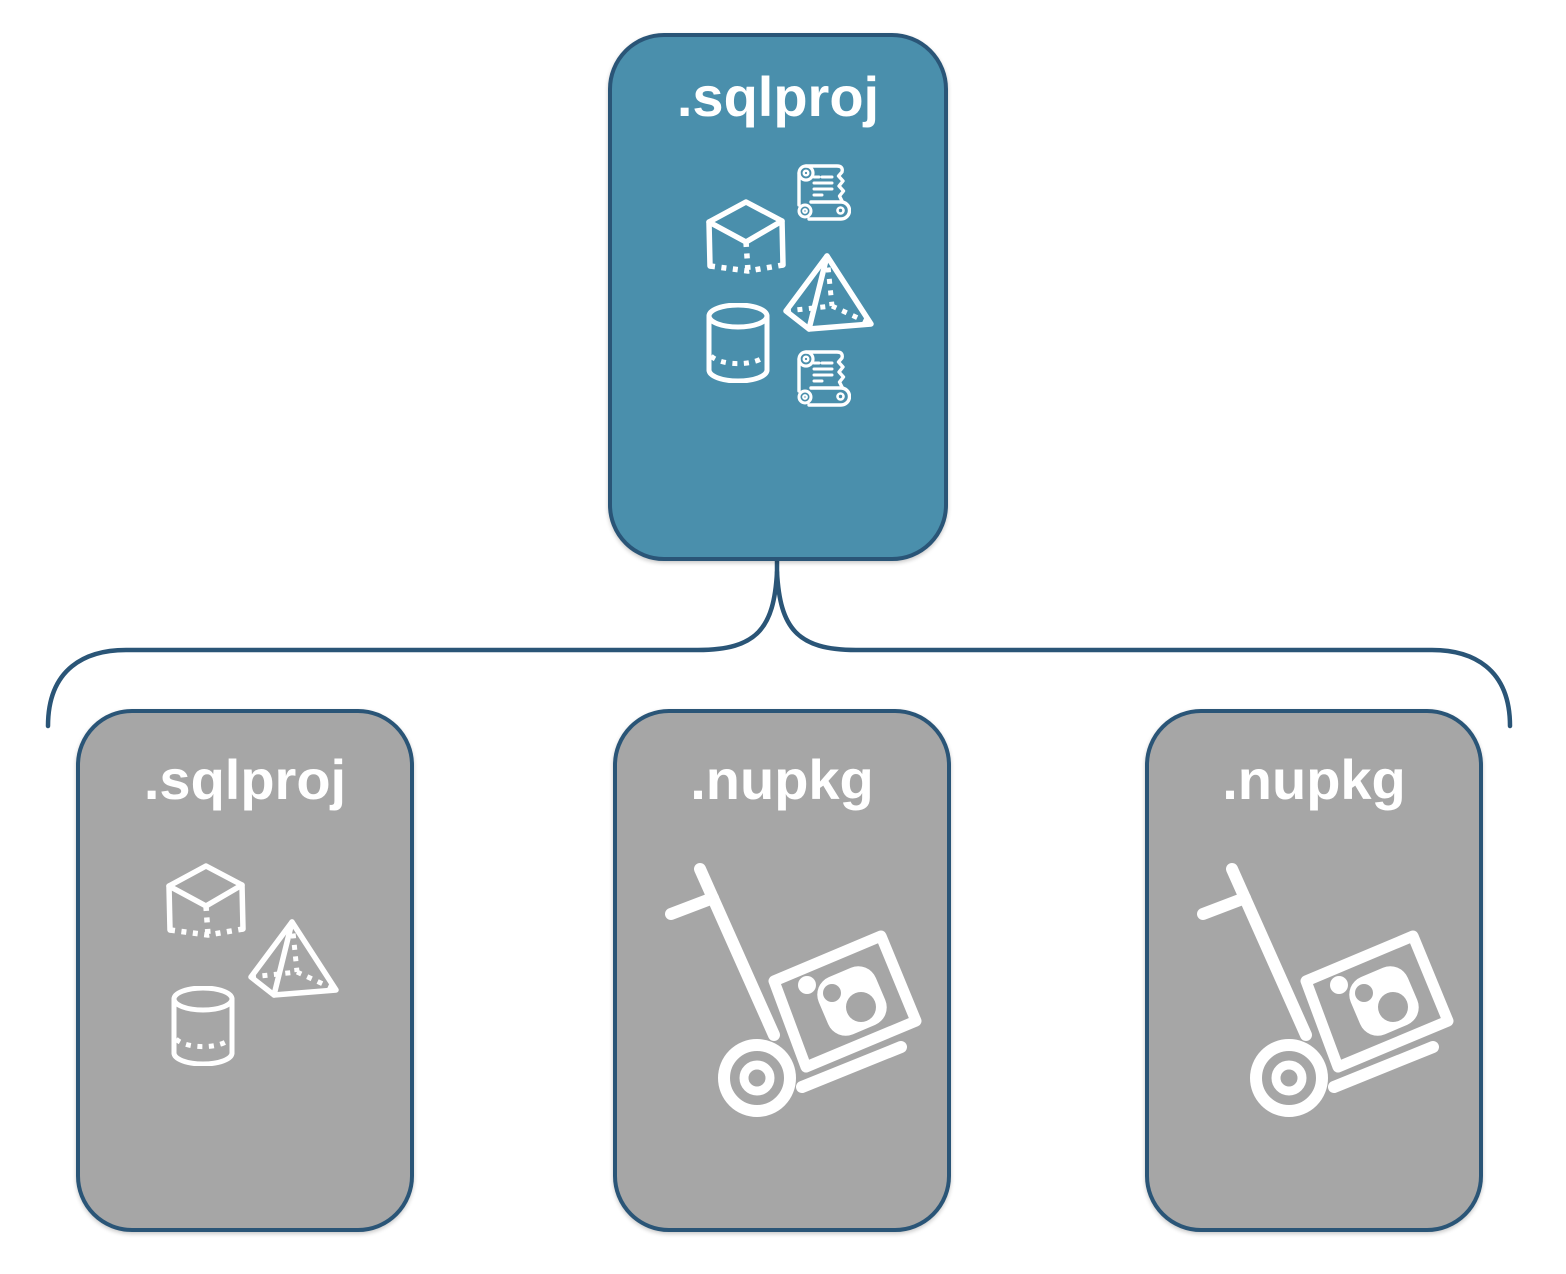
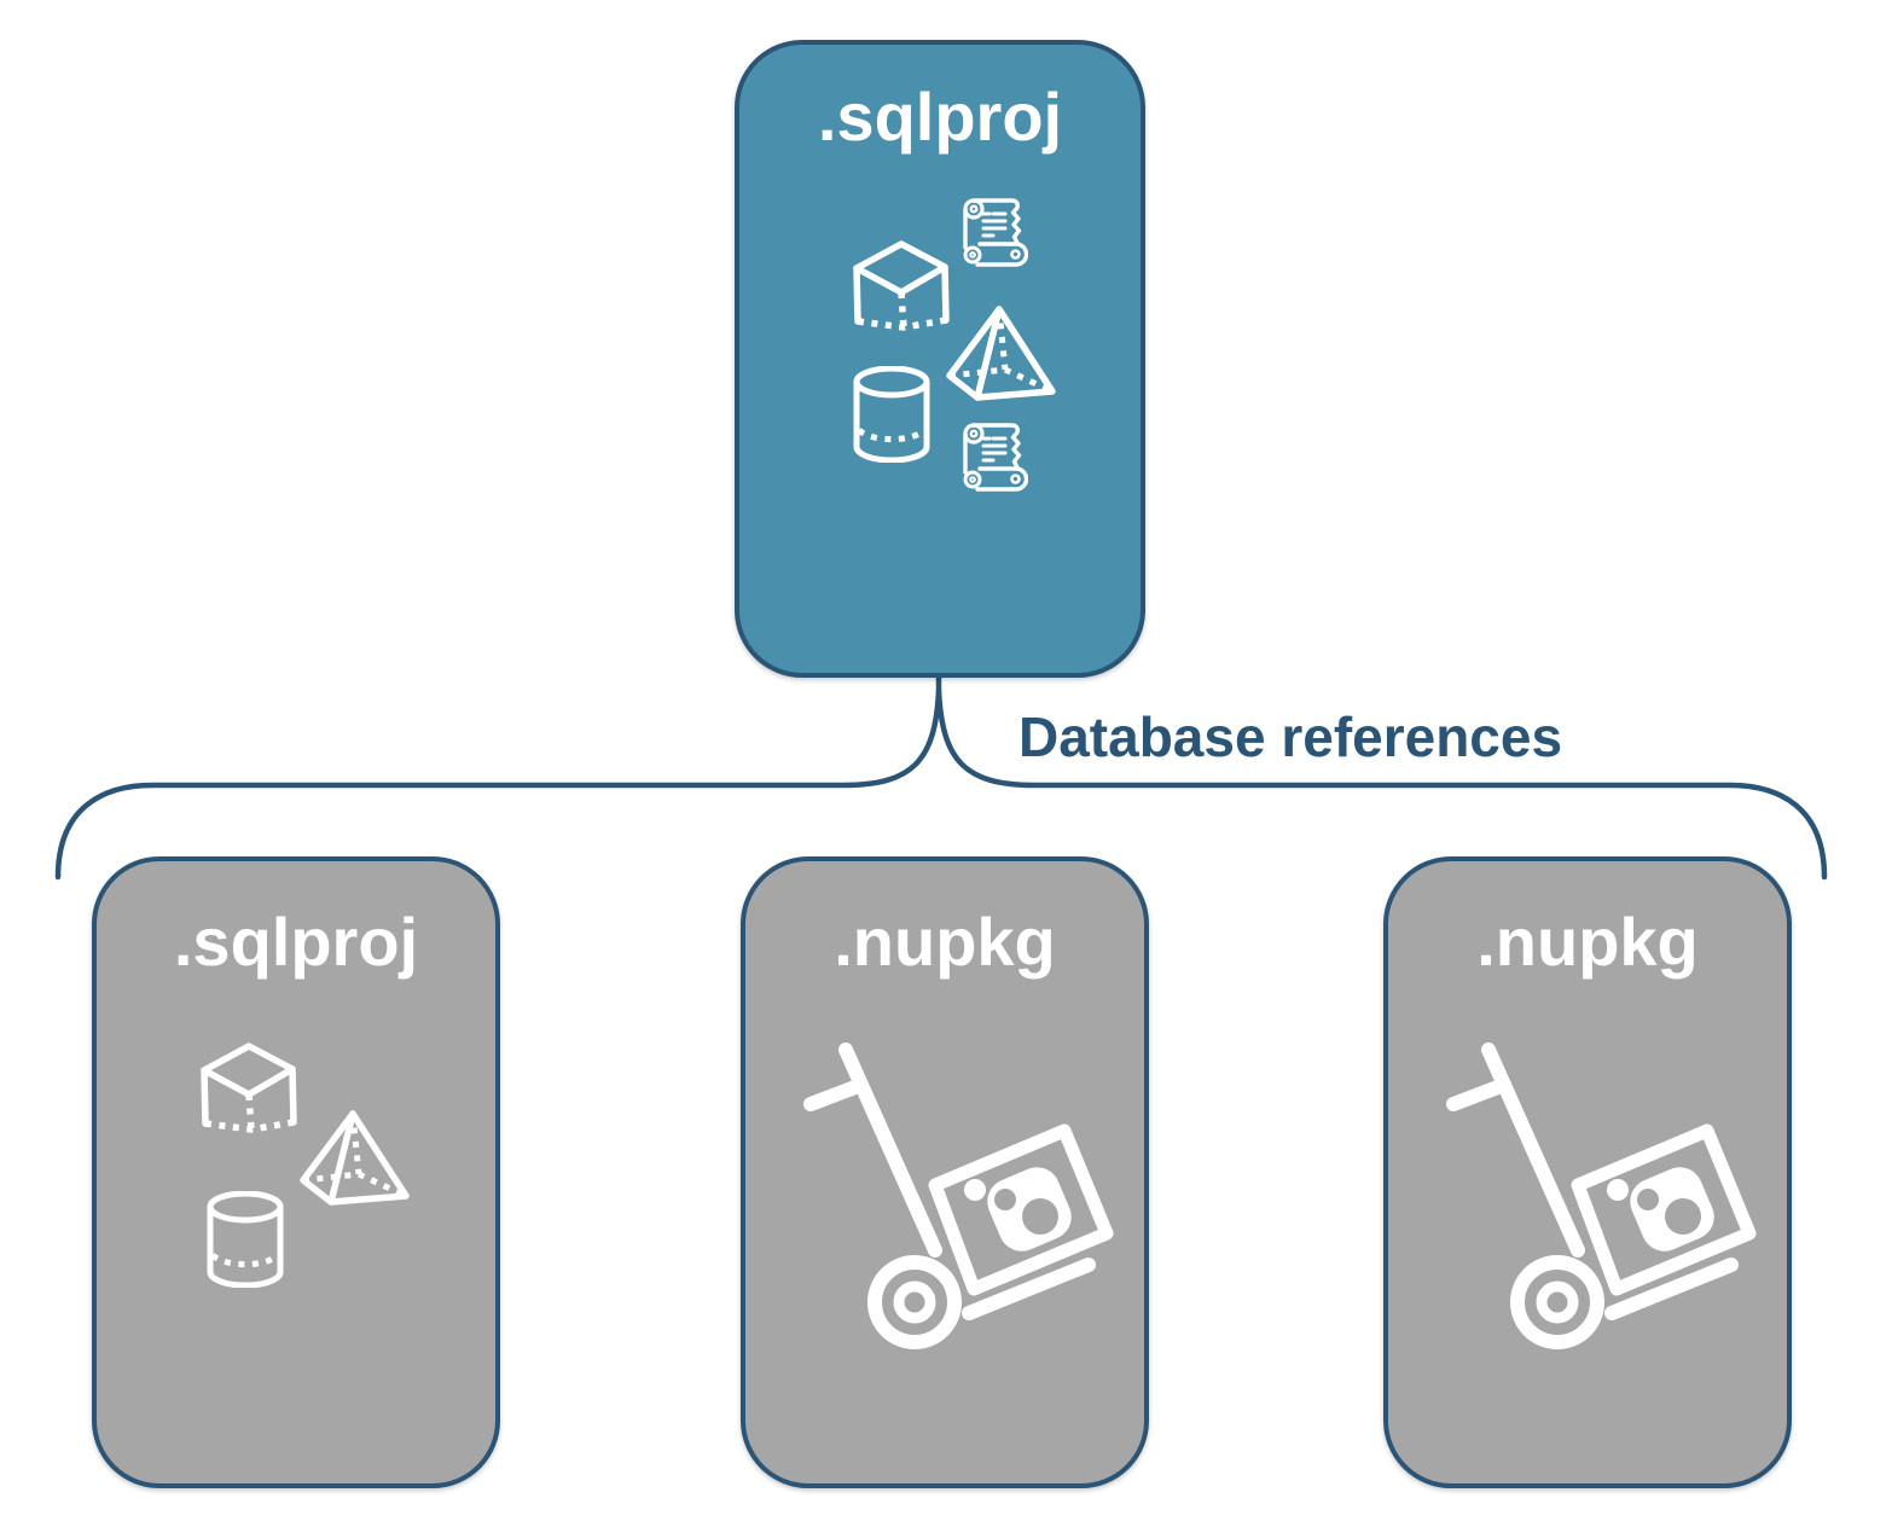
+ Database references
  .sqlproj
  .sqlproj
  .nupkg
  .nupkg
